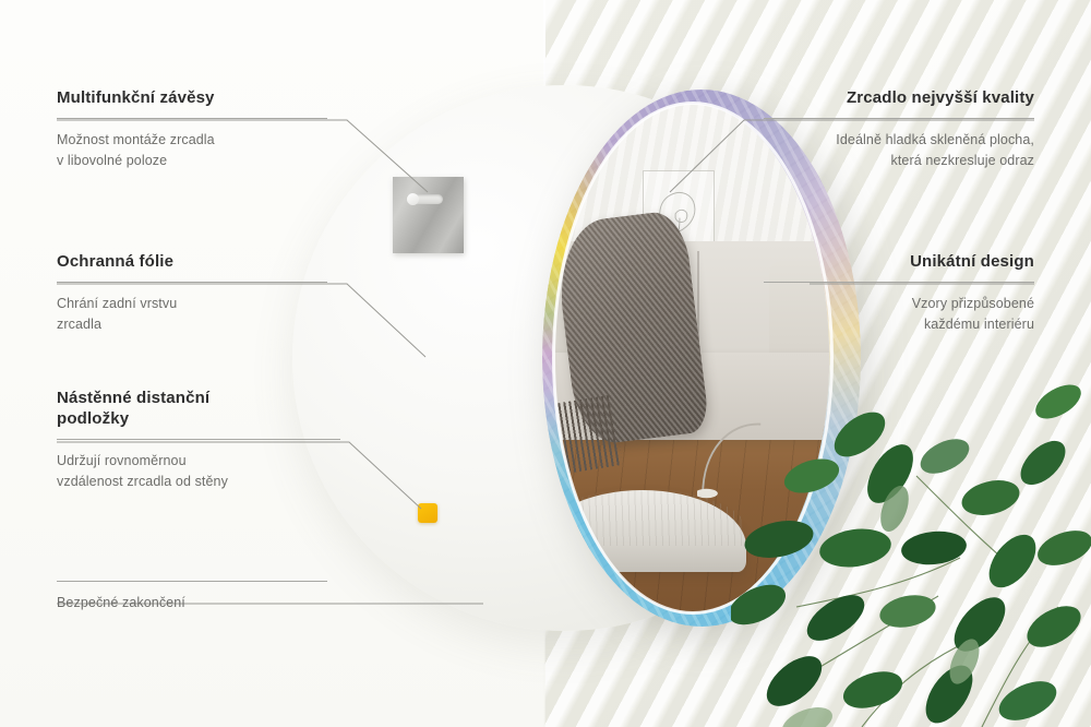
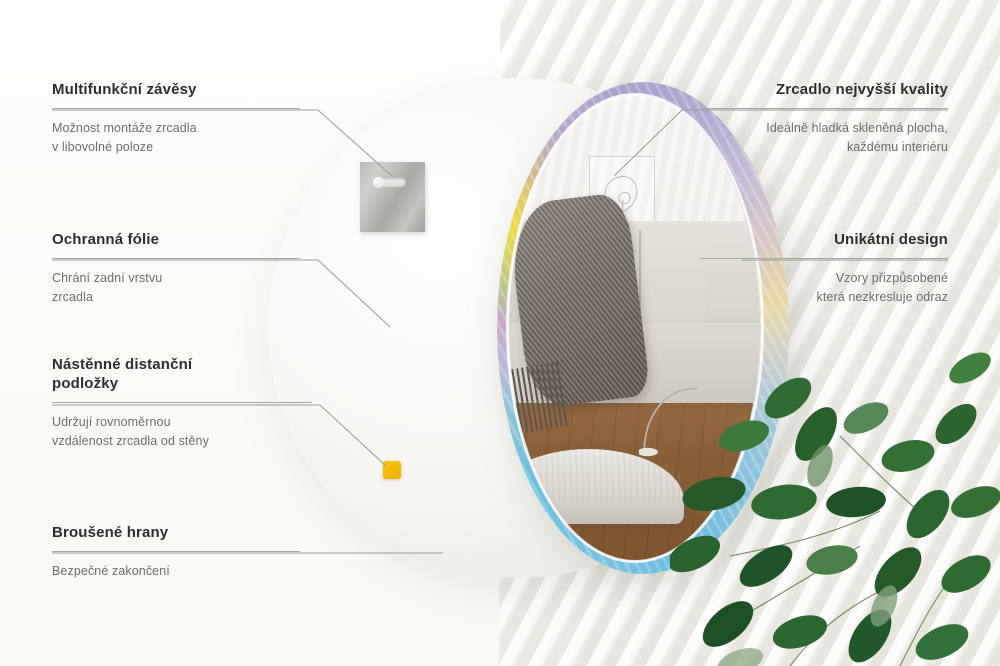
  Multifunkční závěsy
  Možnost montáže zrcadla
  v libovolné poloze
  Ochranná fólie
  Chrání zadní vrstvu
  zrcadla
  Nástěnné distanční
  podložky
  Udržují rovnoměrnou
  vzdálenost zrcadla od stěny
+ Broušené hrany
  Bezpečné zakončení
  Zrcadlo nejvyšší kvality
  Ideálně hladká skleněná plocha,
- která nezkresluje odraz
+ každému interiéru
  Unikátní design
  Vzory přizpůsobené
- každému interiéru
+ která nezkresluje odraz
